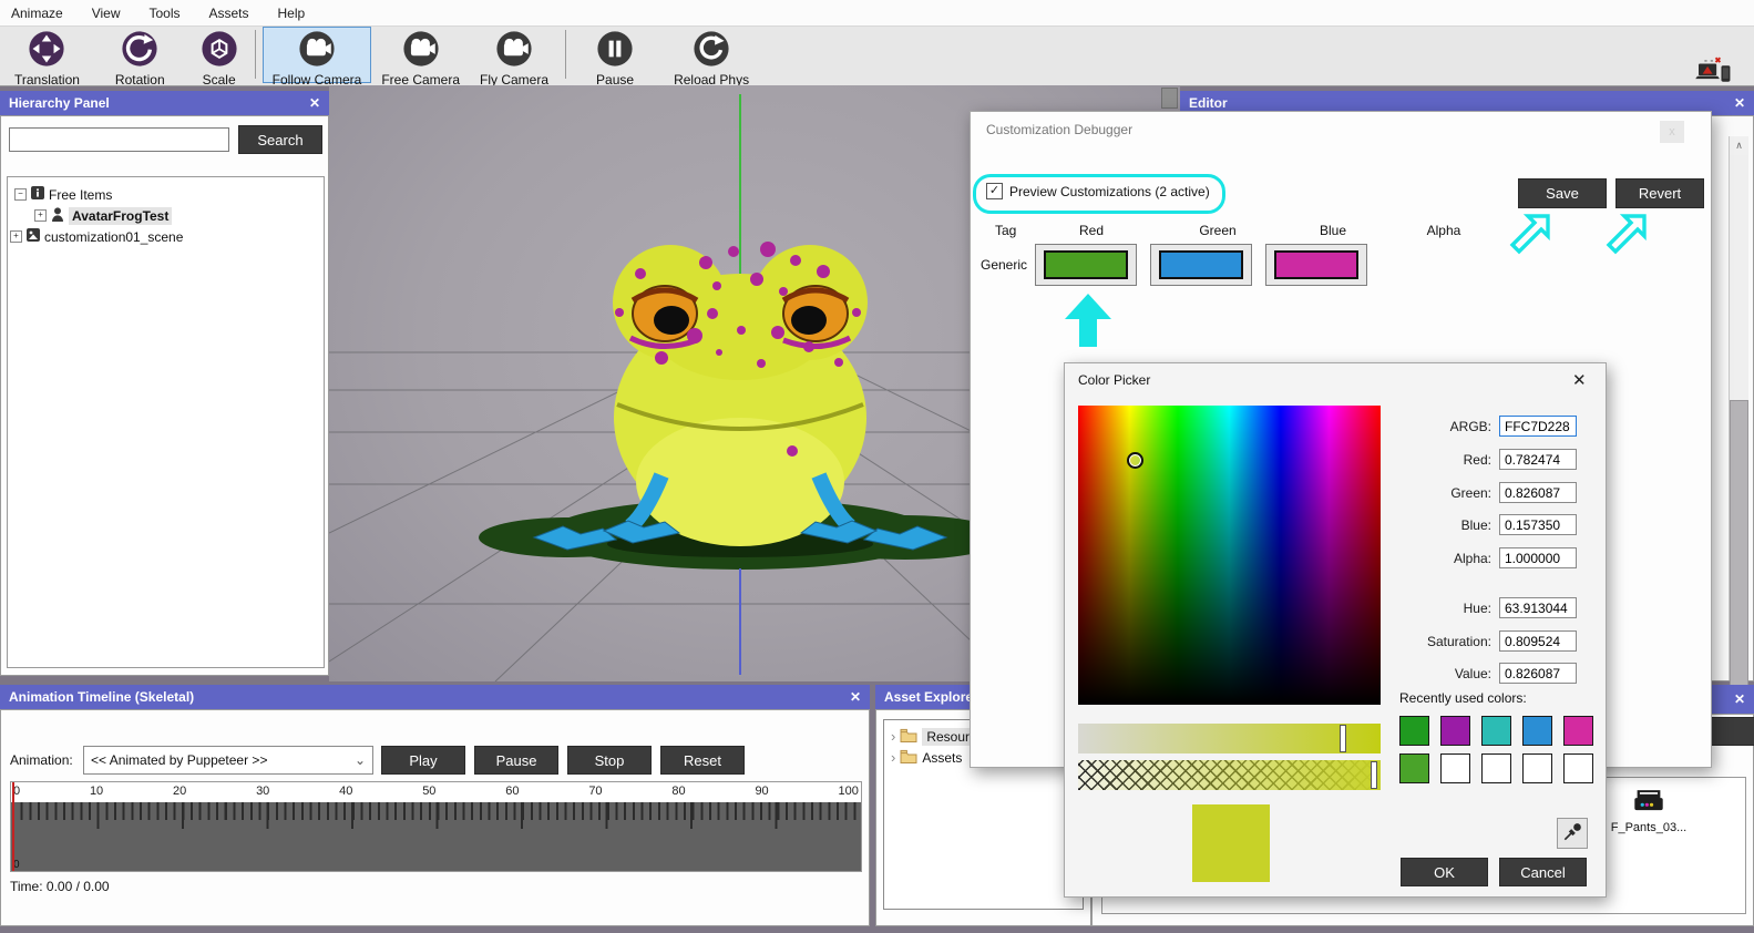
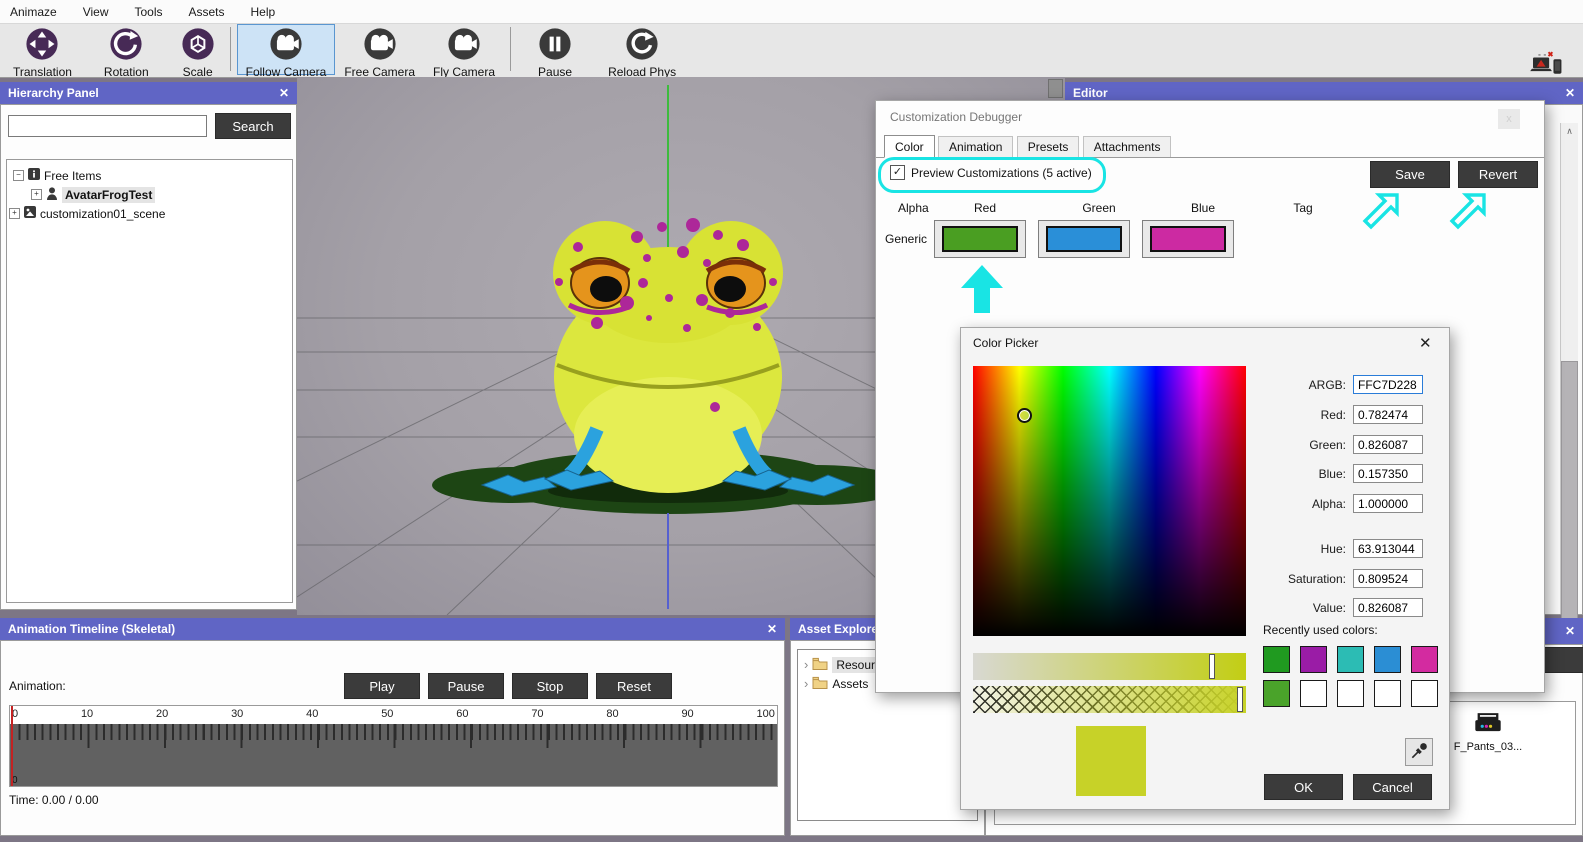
  Animaze
  View
  Tools
  Assets
  Help
  Translation
  Rotation
  Scale
  Follow Camera
  Free Camera
  Fly Camera
  Pause
  Reload Phys
  Hierarchy Panel
  ✕
  Search
  −
  Free Items
  +
  AvatarFrogTest
  +
  customization01_scene
  Editor
  ✕
  ∧
  Animation Timeline (Skeletal)
  ✕
  Animation:
- << Animated by Puppeteer >>
- ⌄
  Play
  Pause
  Stop
  Reset
  0
  10
  20
  30
  40
  50
  60
  70
  80
  90
  100
  0
  Time: 0.00 / 0.00
  Asset Explor
  ›
  ›
  Assets
  ✕
  F_Pants_03...
  Customization Debugger
+ Color Animation Presets Attachments
  ✓
- Preview Customizations (2 active)
+ Preview Customizations (5 active)
  Save
  Revert
- Tag
+ Alpha
  Red
  Green
  Blue
- Alpha
+ Tag
  Generic
  Color Picker
  ✕
  ARGB:
  FFC7D228
  Red:
  0.782474
  Green:
  0.826087
  Blue:
  0.157350
  Alpha:
  1.000000
  Hue:
  63.913044
  Saturation:
  0.809524
  Value:
  0.826087
  Recently used colors:
  OK
  Cancel
